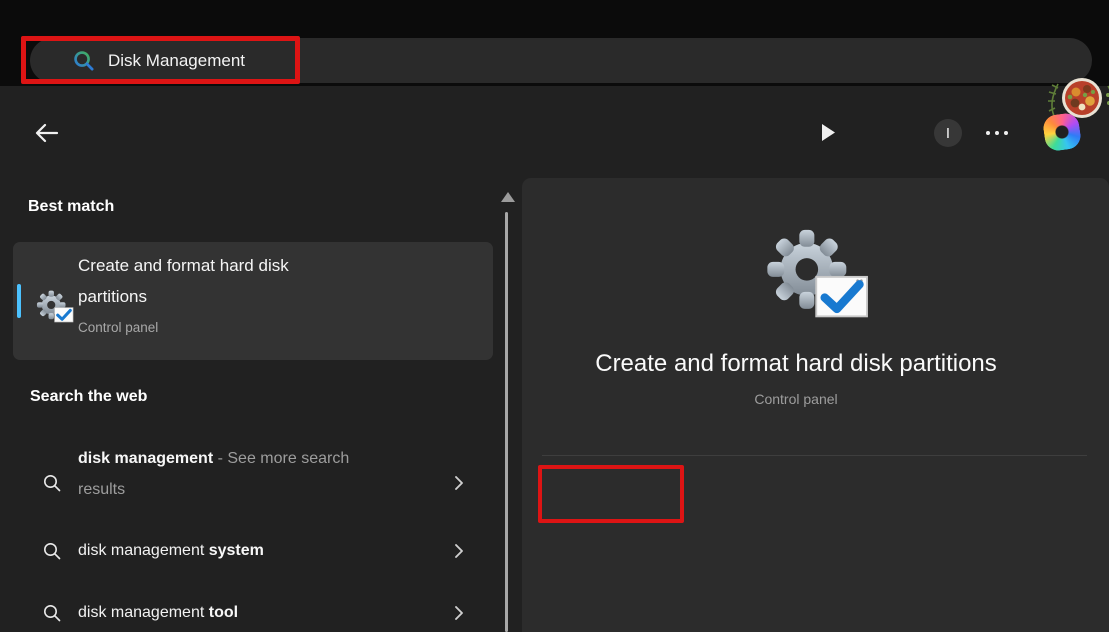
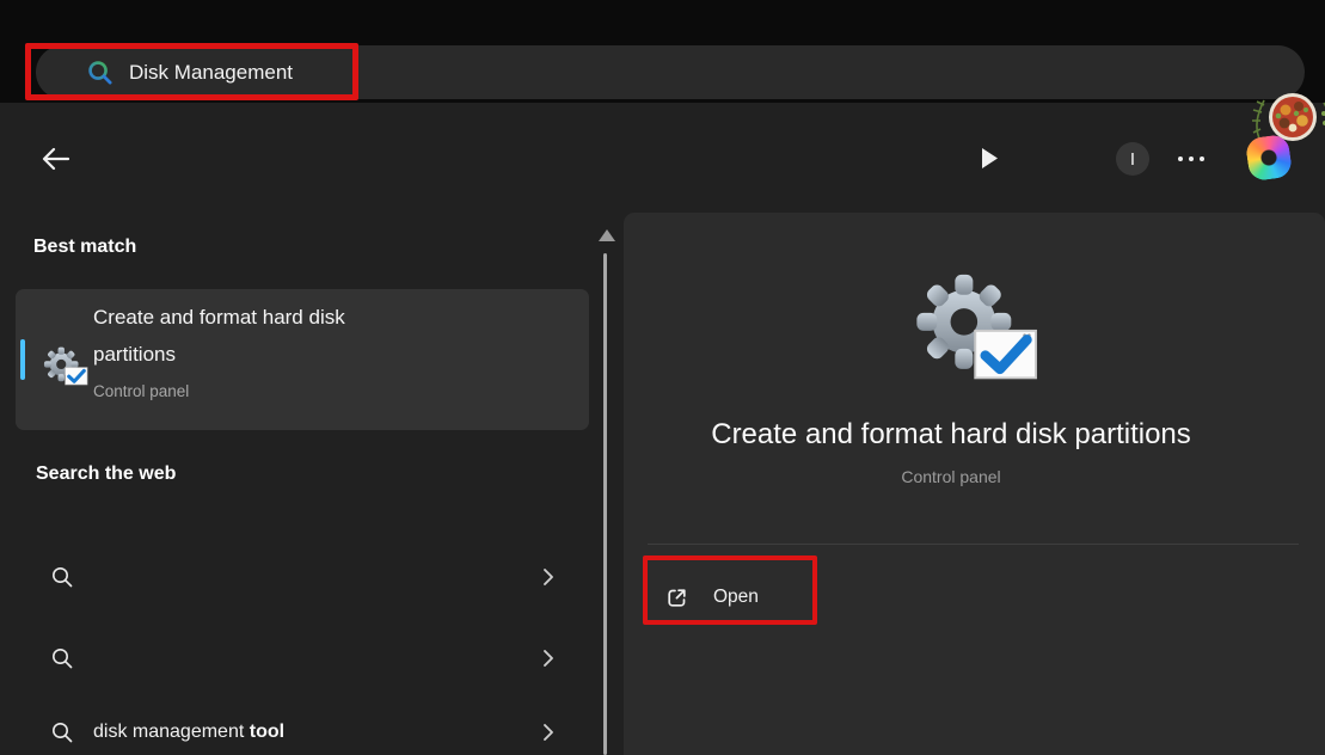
  Disk Management
  I
  Best match
  Create and format hard disk partitions
  Control panel
  Search the web
- disk management - See more search results
- disk management system
  disk management tool
  Create and format hard disk partitions
  Control panel
+ Open
